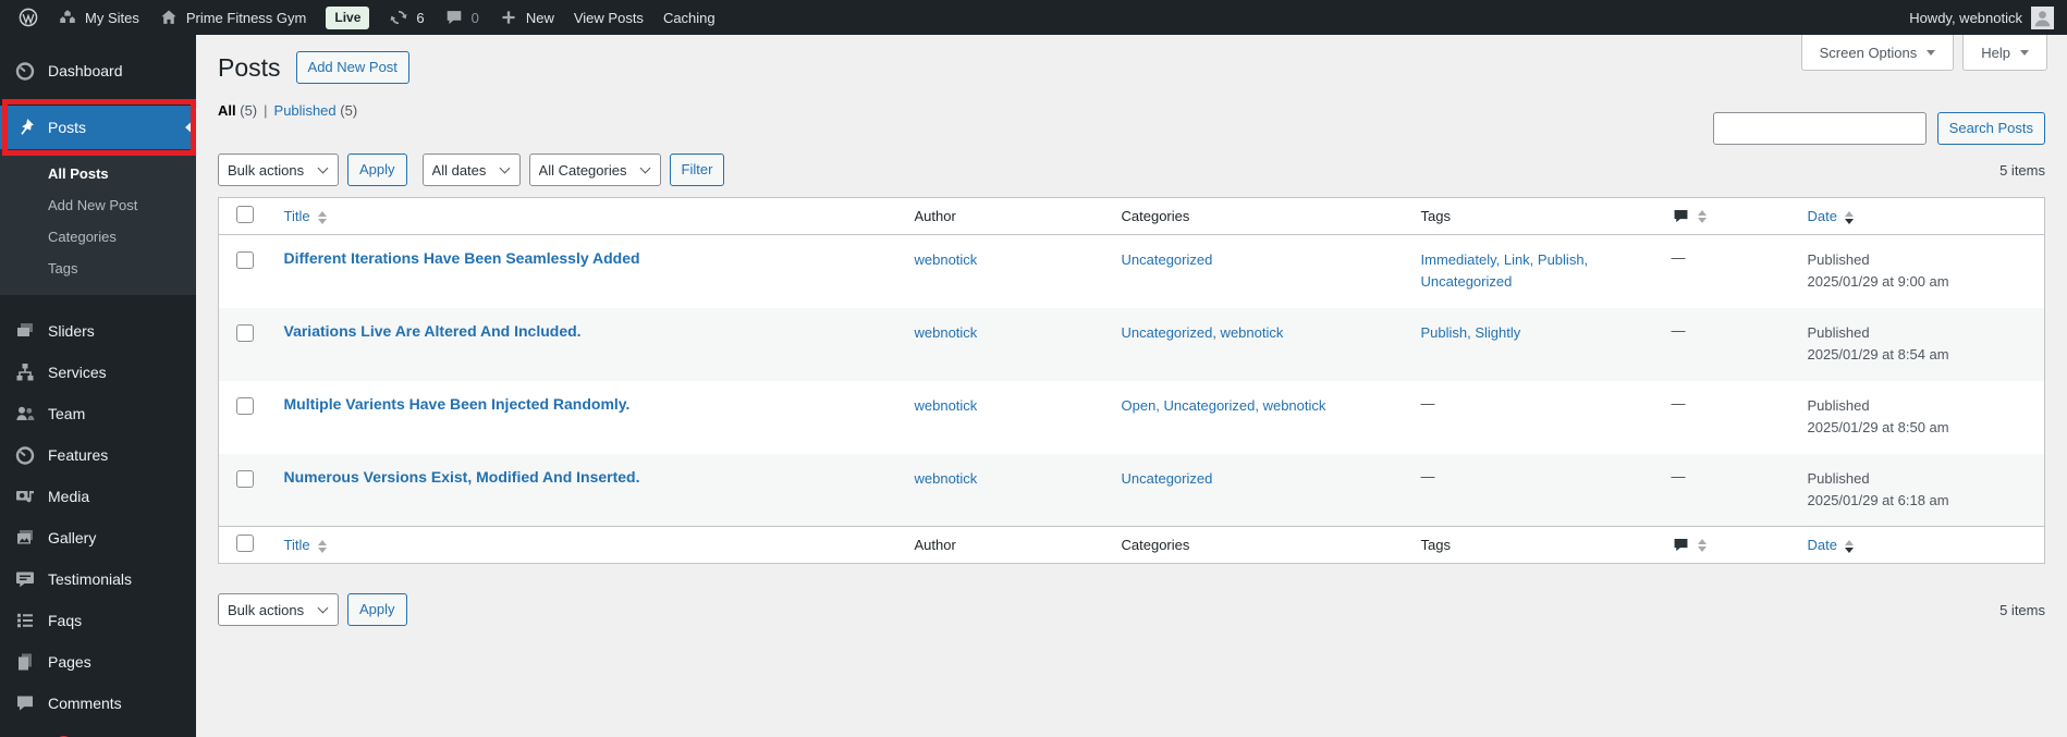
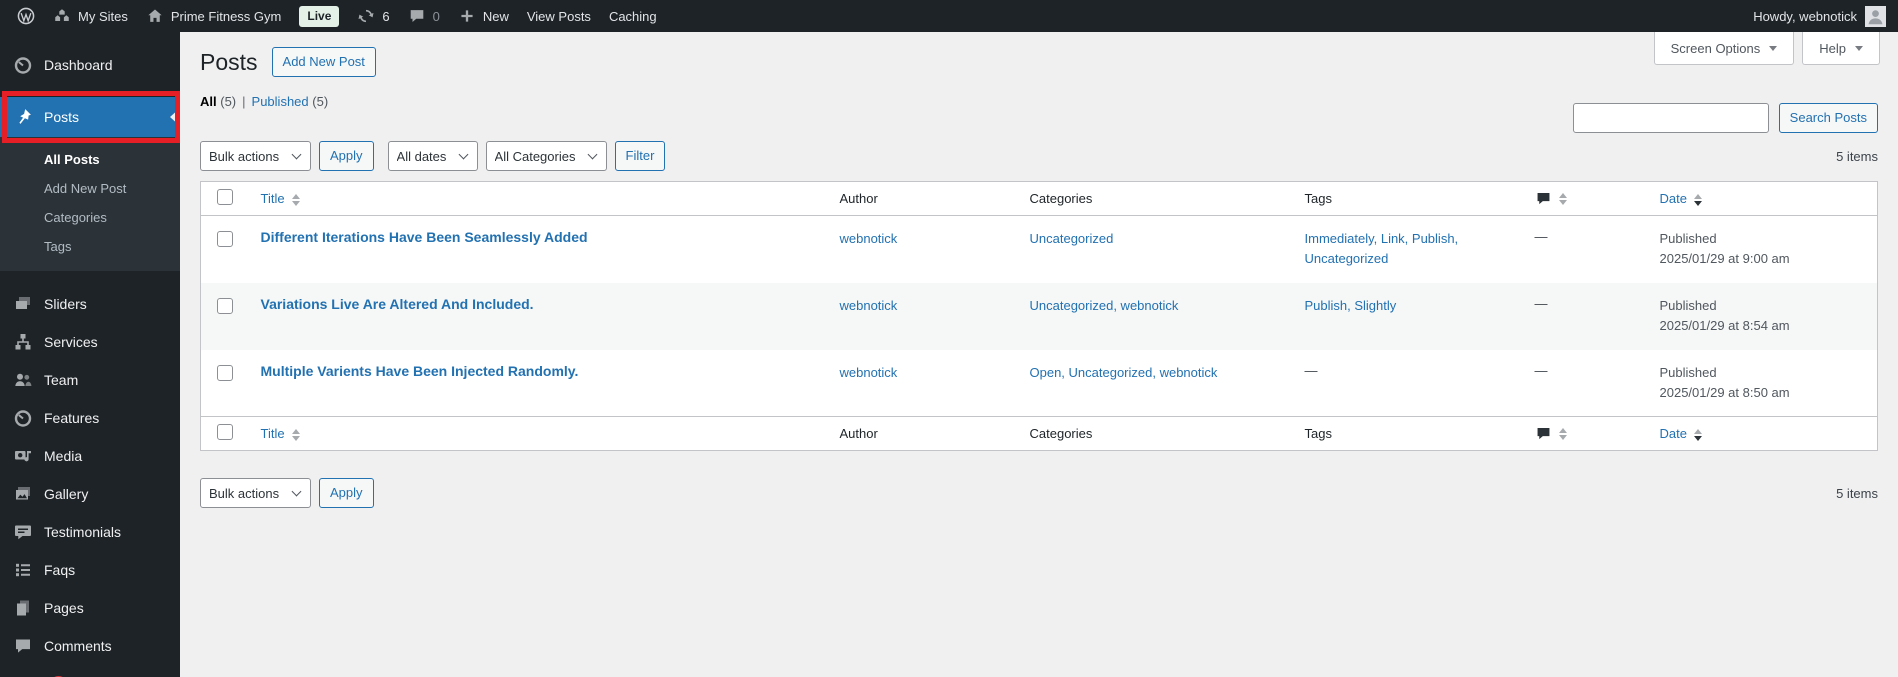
  My Sites
  Prime Fitness Gym
  Live
  6
  0
  New
  View Posts
  Caching
  Howdy, webnotick
  Dashboard
  Posts
  All Posts
  Add New Post
  Categories
  Tags
  Sliders
  Services
  Team
  Features
  Media
  Gallery
  Testimonials
  Faqs
  Pages
  Comments
  Screen Options
  Help
  Posts
  Add New Post
  Search Posts
  All (5) | Published (5)
  Bulk actions
  Apply
  All dates
  All Categories
  Filter
  5 items
  	Title	Author	Categories	Tags		Date
  	Different Iterations Have Been Seamlessly Added	webnotick	Uncategorized	Immediately, Link, Publish, Uncategorized	—	Published2025/01/29 at 9:00 am
  	Variations Live Are Altered And Included.	webnotick	Uncategorized, webnotick	Publish, Slightly	—	Published2025/01/29 at 8:54 am
  	Multiple Varients Have Been Injected Randomly.	webnotick	Open, Uncategorized, webnotick	—	—	Published2025/01/29 at 8:50 am
- 	Numerous Versions Exist, Modified And Inserted.	webnotick	Uncategorized	—	—	Published2025/01/29 at 6:18 am
  	Title	Author	Categories	Tags		Date
  Bulk actions
  Apply
  5 items
